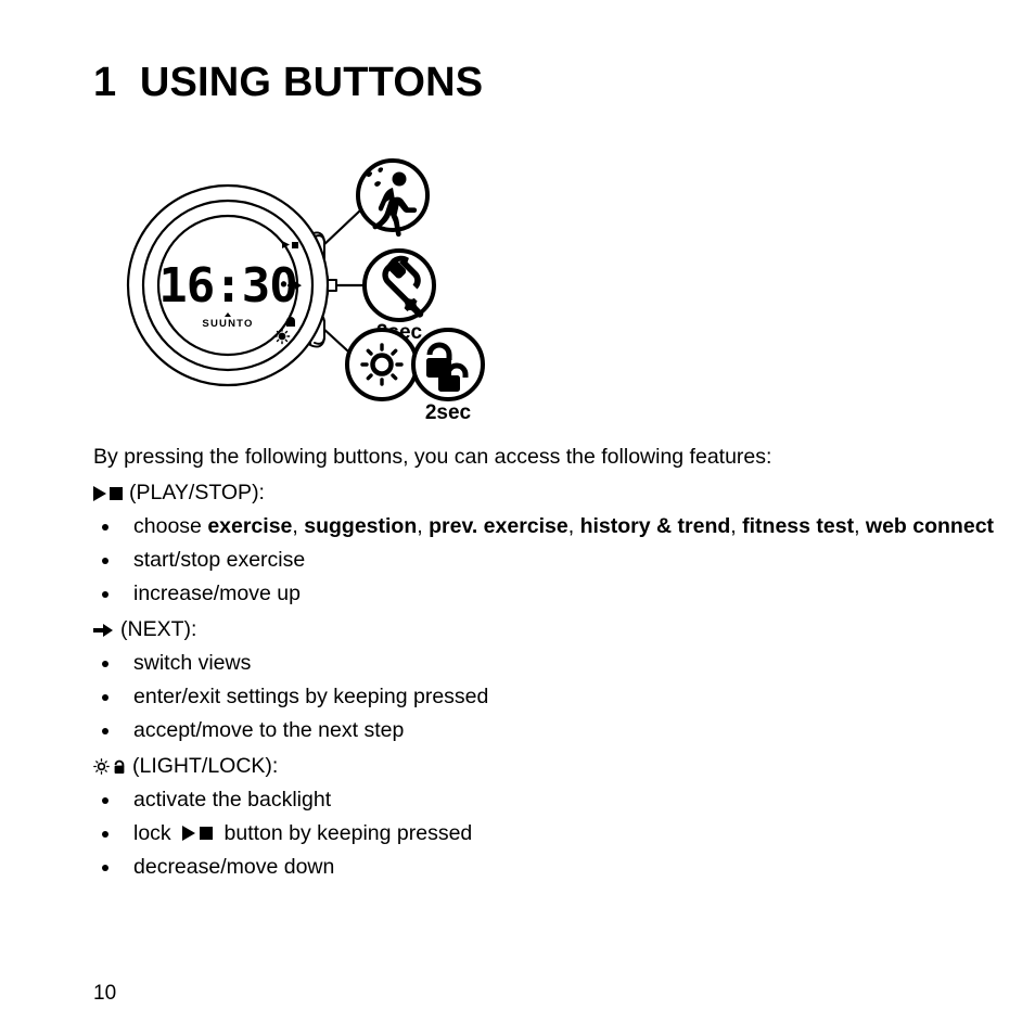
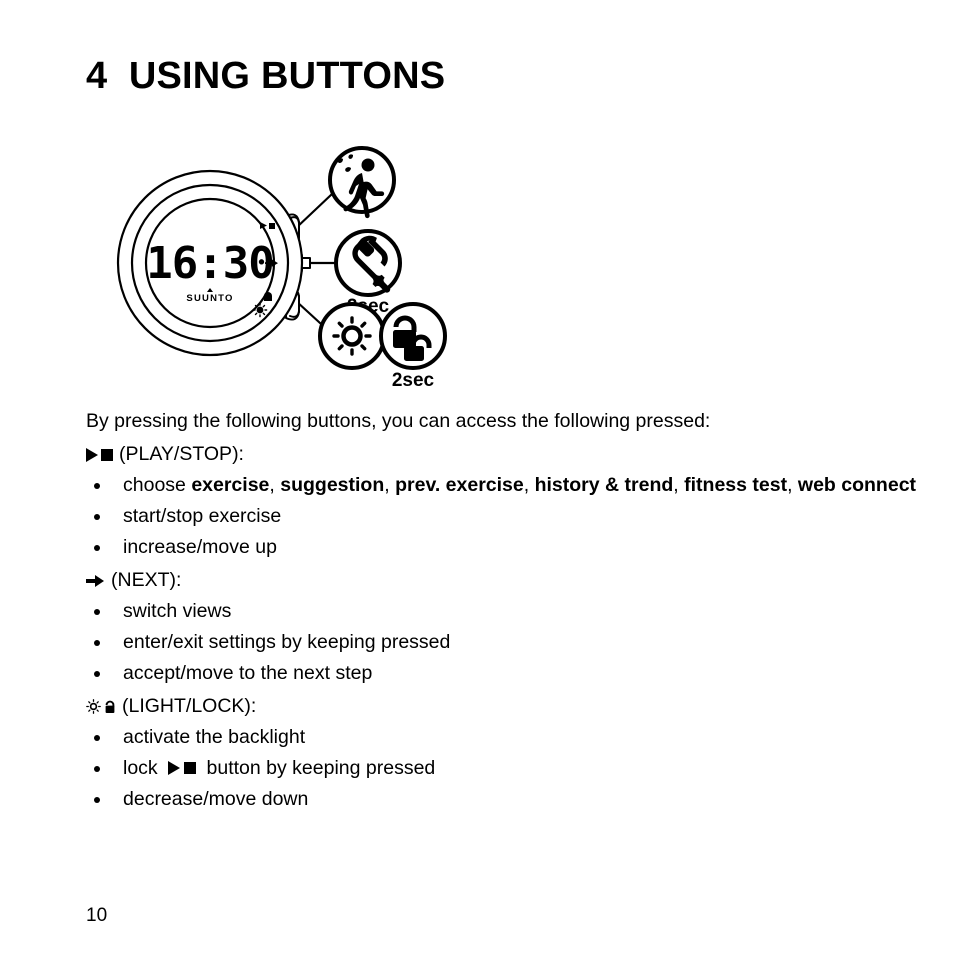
- 1 USING BUTTONS
+ 4 USING BUTTONS
  16:30
  SUUNTO
  2sec
- By pressing the following buttons, you can access the following features:
+ By pressing the following buttons, you can access the following pressed:
  (PLAY/STOP):
  choose exercise, suggestion, prev. exercise, history & trend, fitness test, web connect
  start/stop exercise
  increase/move up
  (NEXT):
  switch views
  enter/exit settings by keeping pressed
  accept/move to the next step
  (LIGHT/LOCK):
  activate the backlight
  lock button by keeping pressed
  decrease/move down
  10
